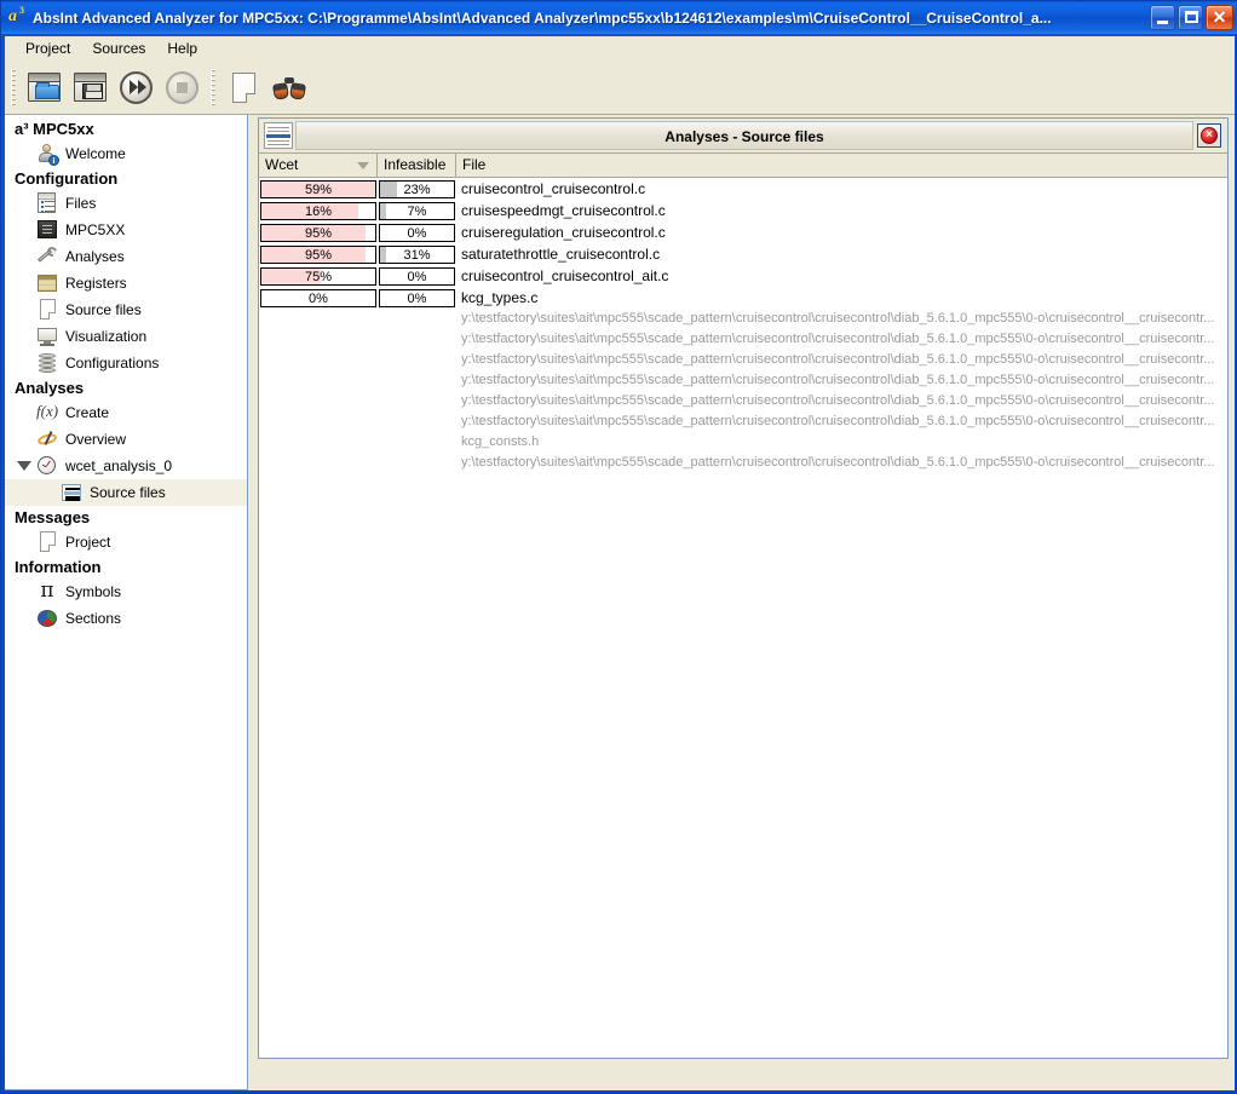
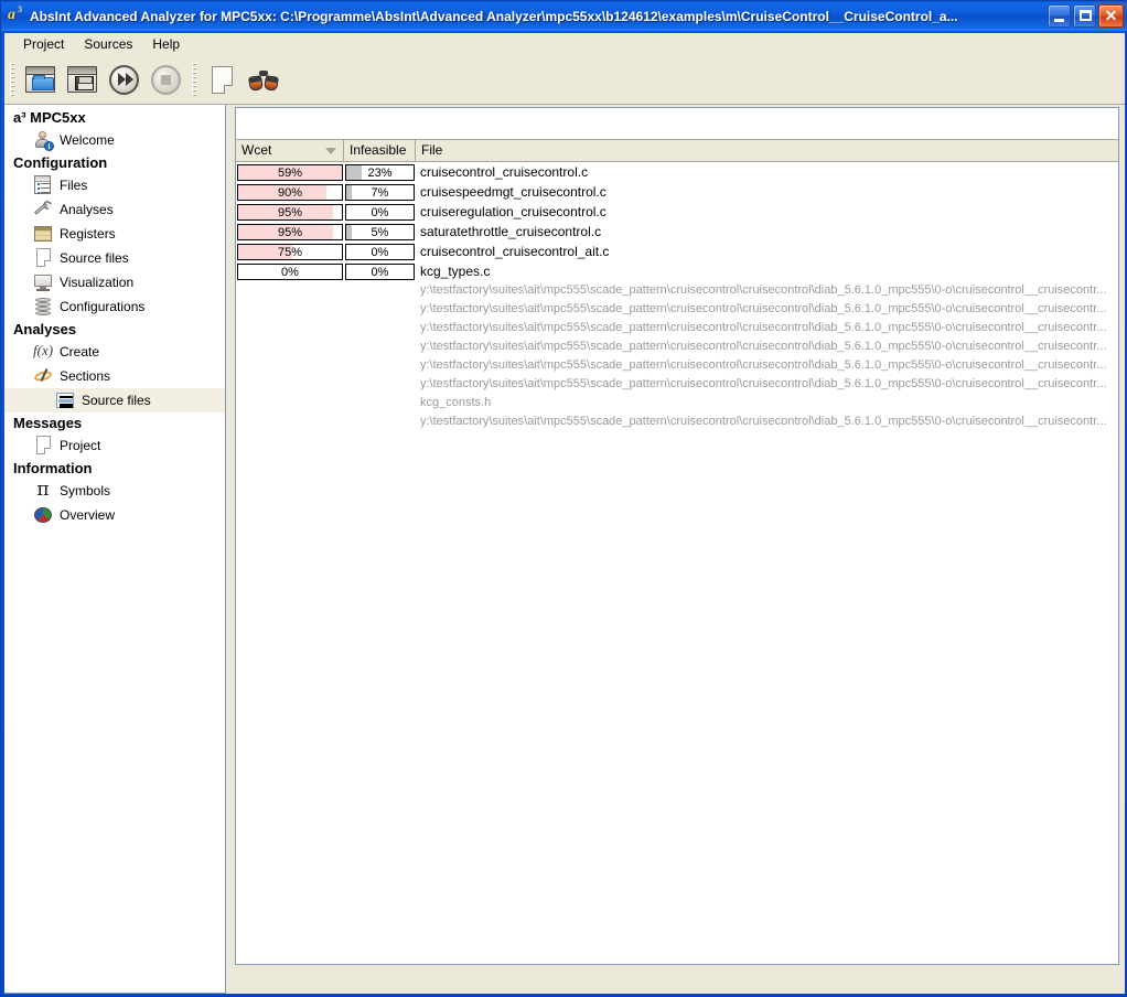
  a
  3
  AbsInt Advanced Analyzer for MPC5xx: C:\Programme\AbsInt\Advanced Analyzer\mpc55xx\b124612\examples\m\CruiseControl__CruiseControl_a...
  ✕
  Project
  Sources
  Help
  a³ MPC5xx
  i
  Welcome
  Configuration
  Files
- MPC5XX
  Analyses
  Registers
  Source files
  Visualization
  Configurations
  Analyses
  f(x)
  Create
- Overview
+ Sections
- wcet_analysis_0
  Source files
  Messages
  Project
  Information
  π
  Symbols
- Sections
+ Overview
- Analyses - Source files
- ×
  Wcet
  Infeasible
  File
  59%
  23%
  cruisecontrol_cruisecontrol.c
- 16%
+ 90%
  7%
  cruisespeedmgt_cruisecontrol.c
  95%
  0%
  cruiseregulation_cruisecontrol.c
  95%
- 31%
+ 5%
  saturatethrottle_cruisecontrol.c
  75%
  0%
  cruisecontrol_cruisecontrol_ait.c
  0%
  0%
  kcg_types.c
  y:\testfactory\suites\ait\mpc555\scade_pattern\cruisecontrol\cruisecontrol\diab_5.6.1.0_mpc555\0-o\cruisecontrol__cruisecontr...
  y:\testfactory\suites\ait\mpc555\scade_pattern\cruisecontrol\cruisecontrol\diab_5.6.1.0_mpc555\0-o\cruisecontrol__cruisecontr...
  y:\testfactory\suites\ait\mpc555\scade_pattern\cruisecontrol\cruisecontrol\diab_5.6.1.0_mpc555\0-o\cruisecontrol__cruisecontr...
  y:\testfactory\suites\ait\mpc555\scade_pattern\cruisecontrol\cruisecontrol\diab_5.6.1.0_mpc555\0-o\cruisecontrol__cruisecontr...
  y:\testfactory\suites\ait\mpc555\scade_pattern\cruisecontrol\cruisecontrol\diab_5.6.1.0_mpc555\0-o\cruisecontrol__cruisecontr...
  y:\testfactory\suites\ait\mpc555\scade_pattern\cruisecontrol\cruisecontrol\diab_5.6.1.0_mpc555\0-o\cruisecontrol__cruisecontr...
  kcg_consts.h
  y:\testfactory\suites\ait\mpc555\scade_pattern\cruisecontrol\cruisecontrol\diab_5.6.1.0_mpc555\0-o\cruisecontrol__cruisecontr...
